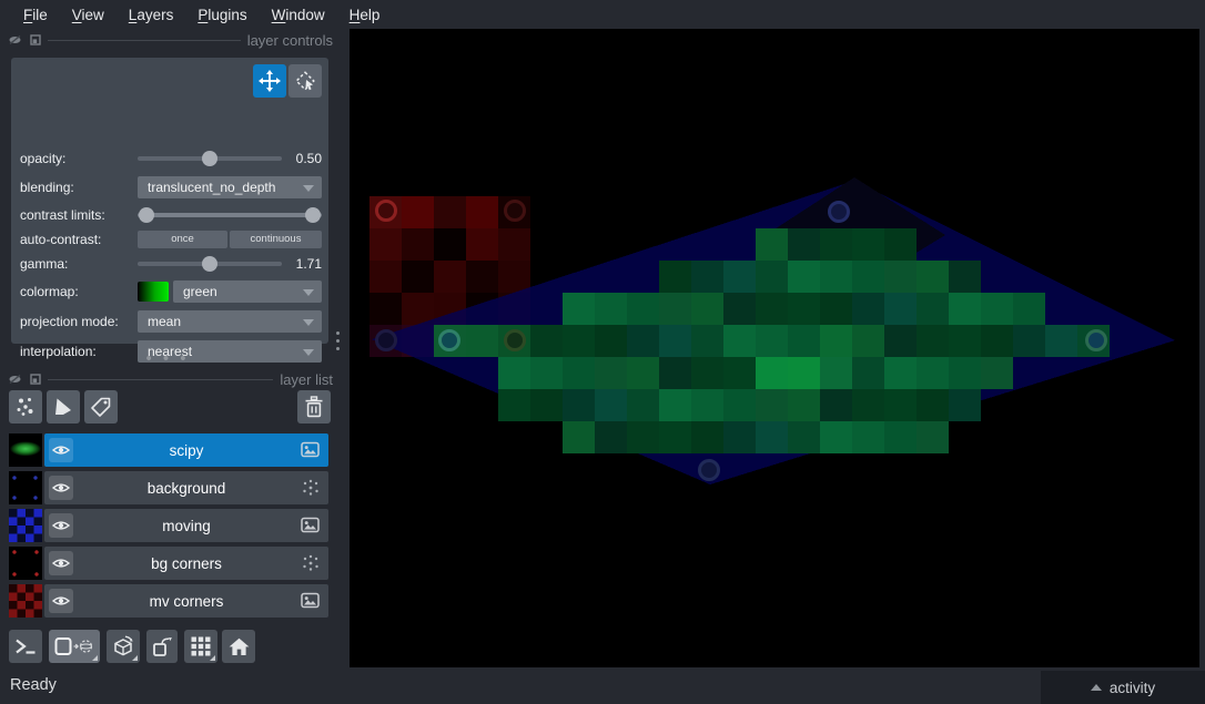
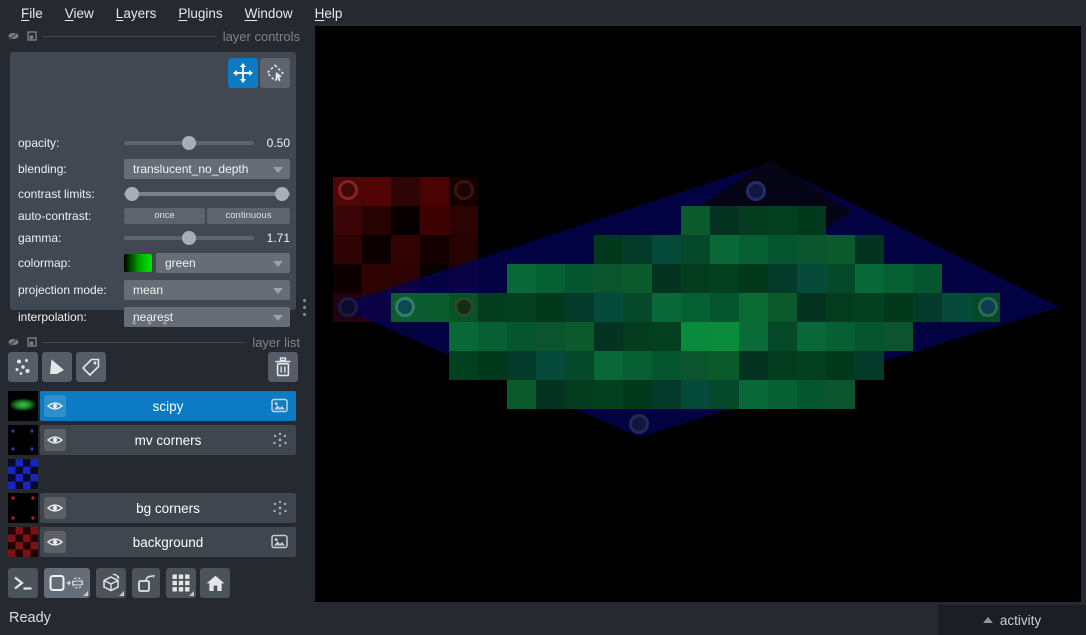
  File
  View
  Layers
  Plugins
  Window
  Help
  layer controls
  opacity:
  0.50
  blending:
  translucent_no_depth
  contrast limits:
  auto-contrast:
  once
  continuous
  gamma:
  1.71
  colormap:
  green
  projection mode:
  mean
  interpolation:
  nearest
  • • •
  layer list
  scipy
- background
+ mv corners
- moving
  bg corners
- mv corners
+ background
  Ready
  activity
